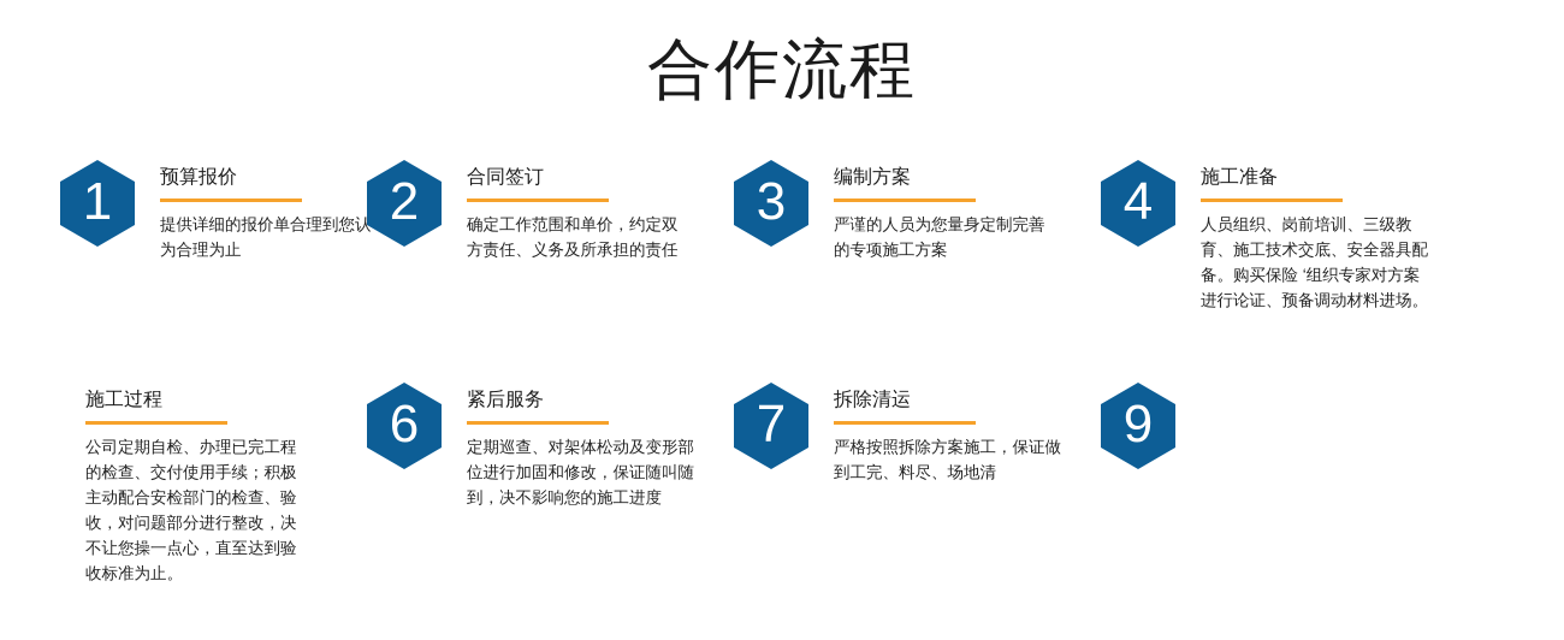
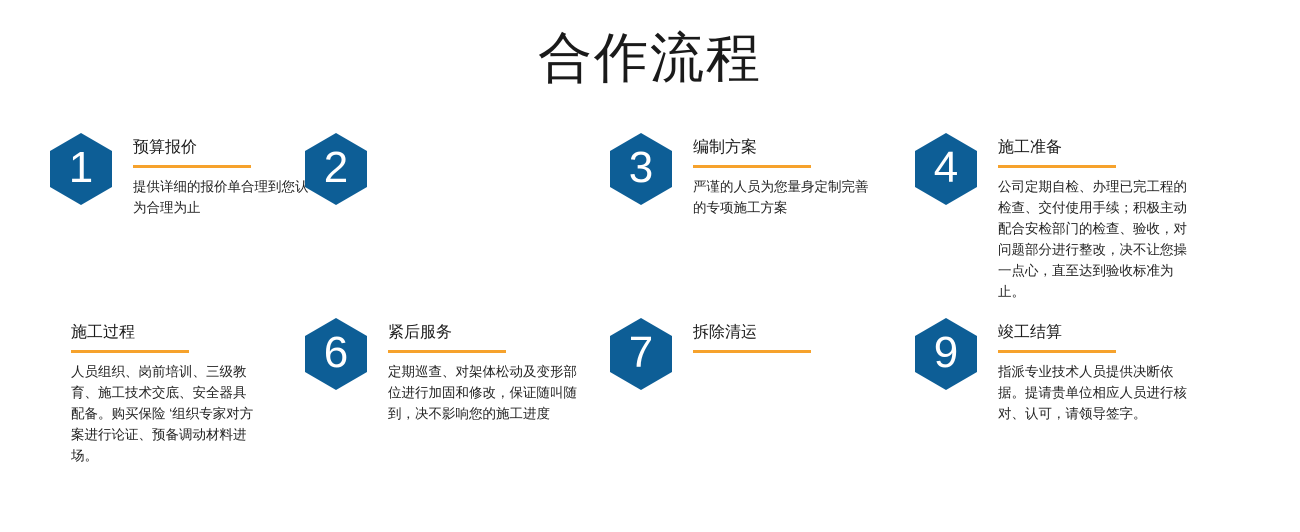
  合作流程
  1
  预算报价
  提供详细的报价单合理到您认为合理为止
  2
- 合同签订
- 确定工作范围和单价，约定双方责任、义务及所承担的责任
  3
  编制方案
  严谨的人员为您量身定制完善的专项施工方案
  4
  施工准备
- 人员组织、岗前培训、三级教育、施工技术交底、安全器具配备。购买保险 ‘组织专家对方案进行论证、预备调动材料进场。
+ 公司定期自检、办理已完工程的检查、交付使用手续；积极主动配合安检部门的检查、验收，对问题部分进行整改，决不让您操一点心，直至达到验收标准为止。
  施工过程
- 公司定期自检、办理已完工程的检查、交付使用手续；积极主动配合安检部门的检查、验收，对问题部分进行整改，决不让您操一点心，直至达到验收标准为止。
+ 人员组织、岗前培训、三级教育、施工技术交底、安全器具配备。购买保险 ‘组织专家对方案进行论证、预备调动材料进场。
  6
  紧后服务
  定期巡查、对架体松动及变形部位进行加固和修改，保证随叫随到，决不影响您的施工进度
  7
  拆除清运
- 严格按照拆除方案施工，保证做到工完、料尽、场地清
  9
+ 竣工结算
+ 指派专业技术人员提供决断依据。提请贵单位相应人员进行核对、认可，请领导签字。
